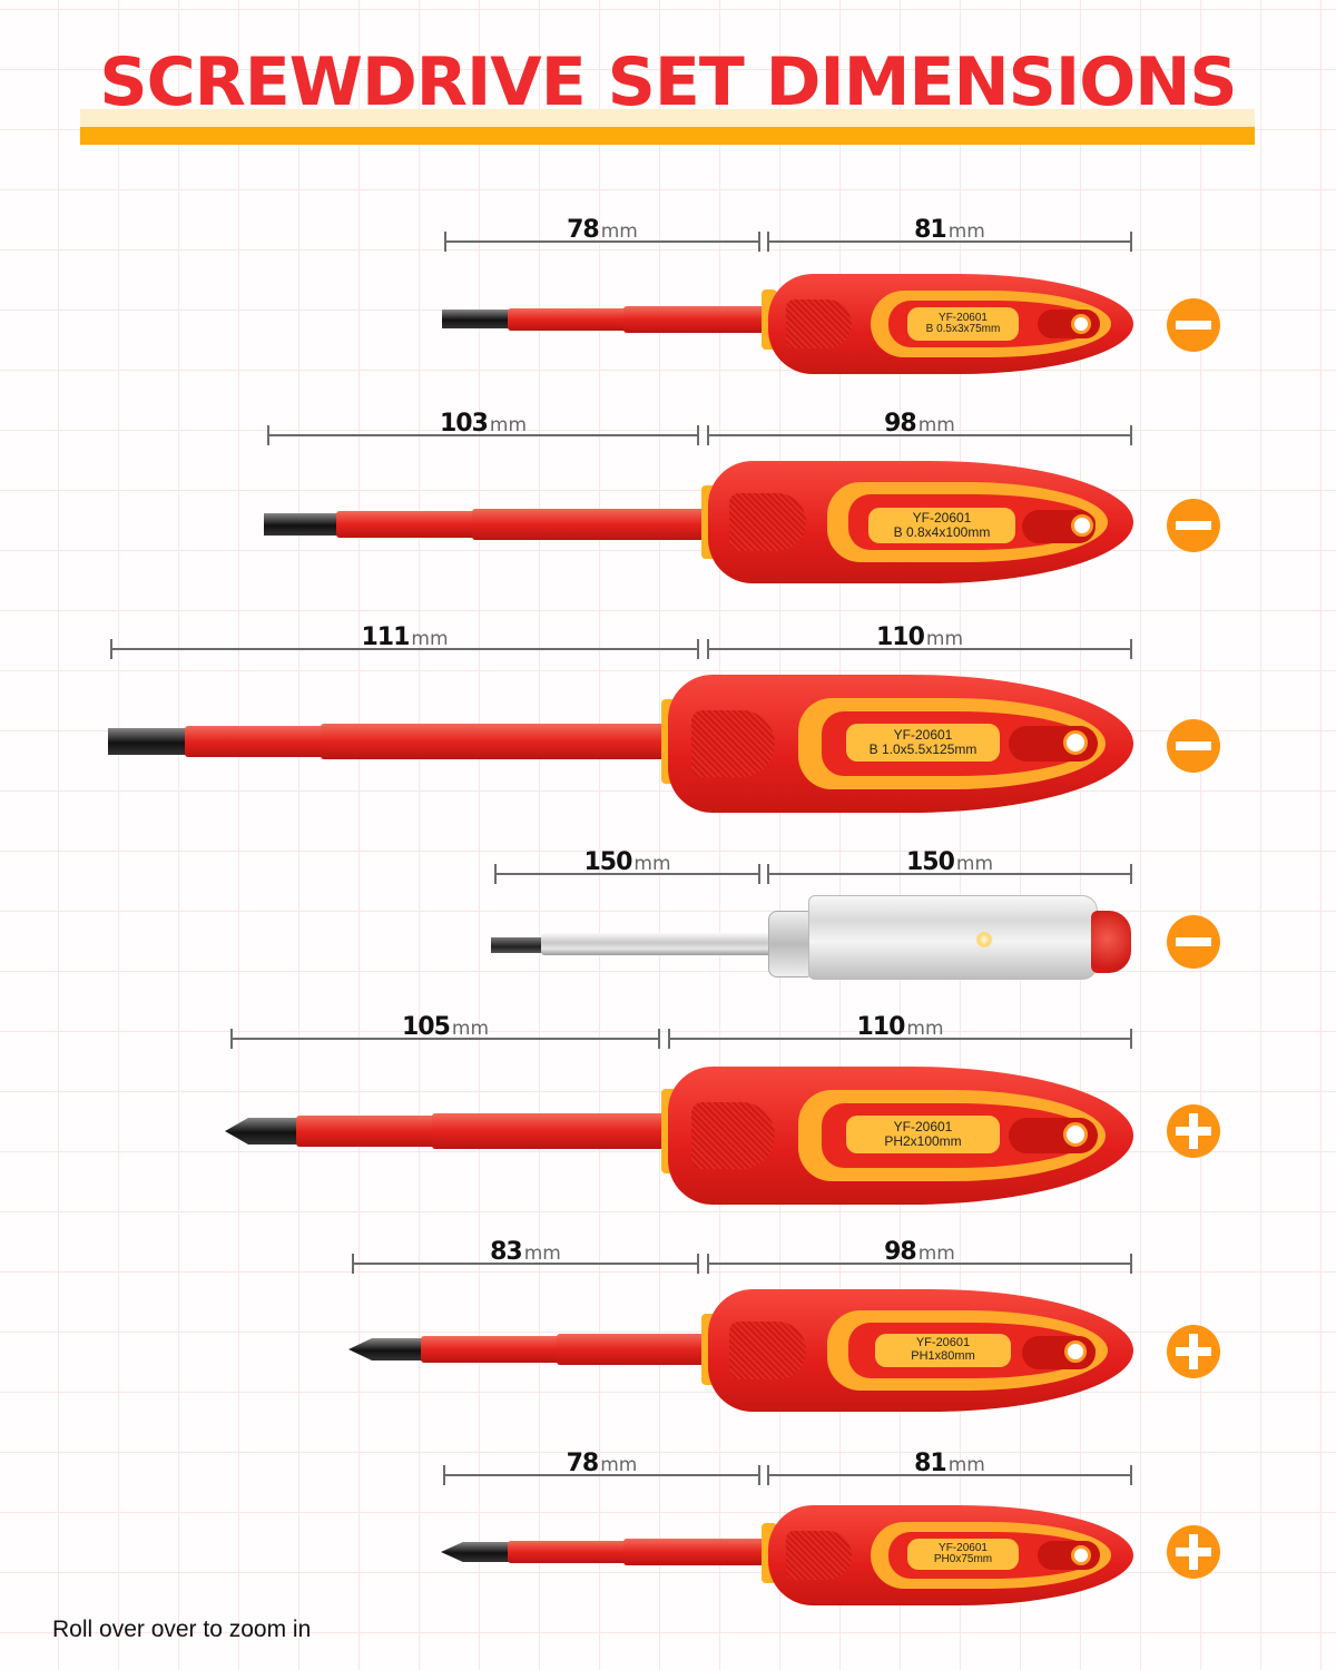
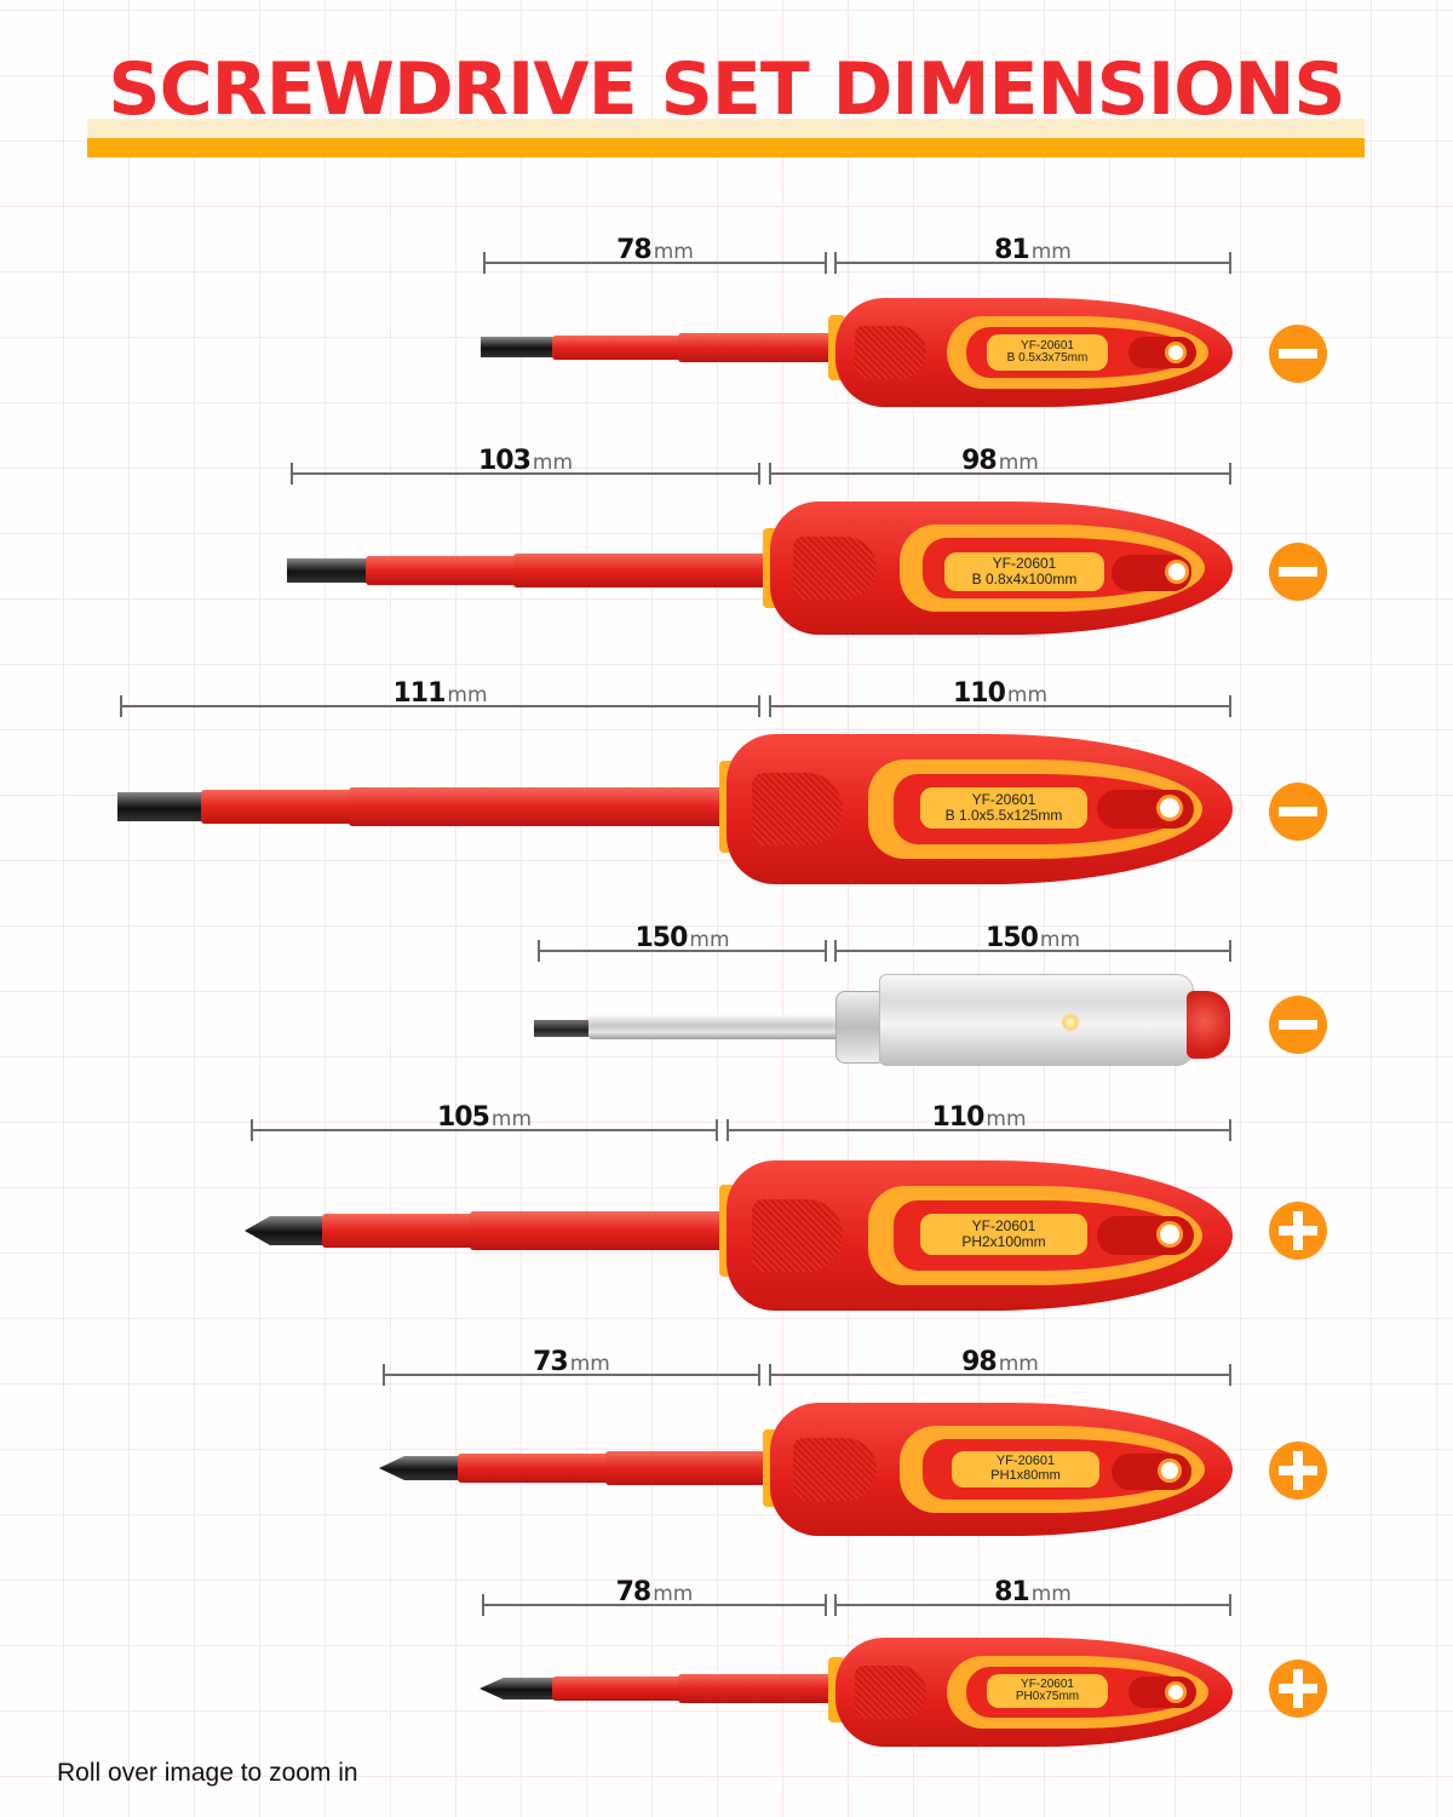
  SCREWDRIVE SET DIMENSIONS
  78mm
  81mm
  YF-20601
  B 0.5x3x75mm
  103mm
  98mm
  YF-20601
  B 0.8x4x100mm
  111mm
  110mm
  YF-20601
  B 1.0x5.5x125mm
  150mm
  150mm
  105mm
  110mm
  YF-20601
  PH2x100mm
- 83mm
+ 73mm
  98mm
  YF-20601
  PH1x80mm
  78mm
  81mm
  YF-20601
  PH0x75mm
- Roll over over to zoom in
+ Roll over image to zoom in
